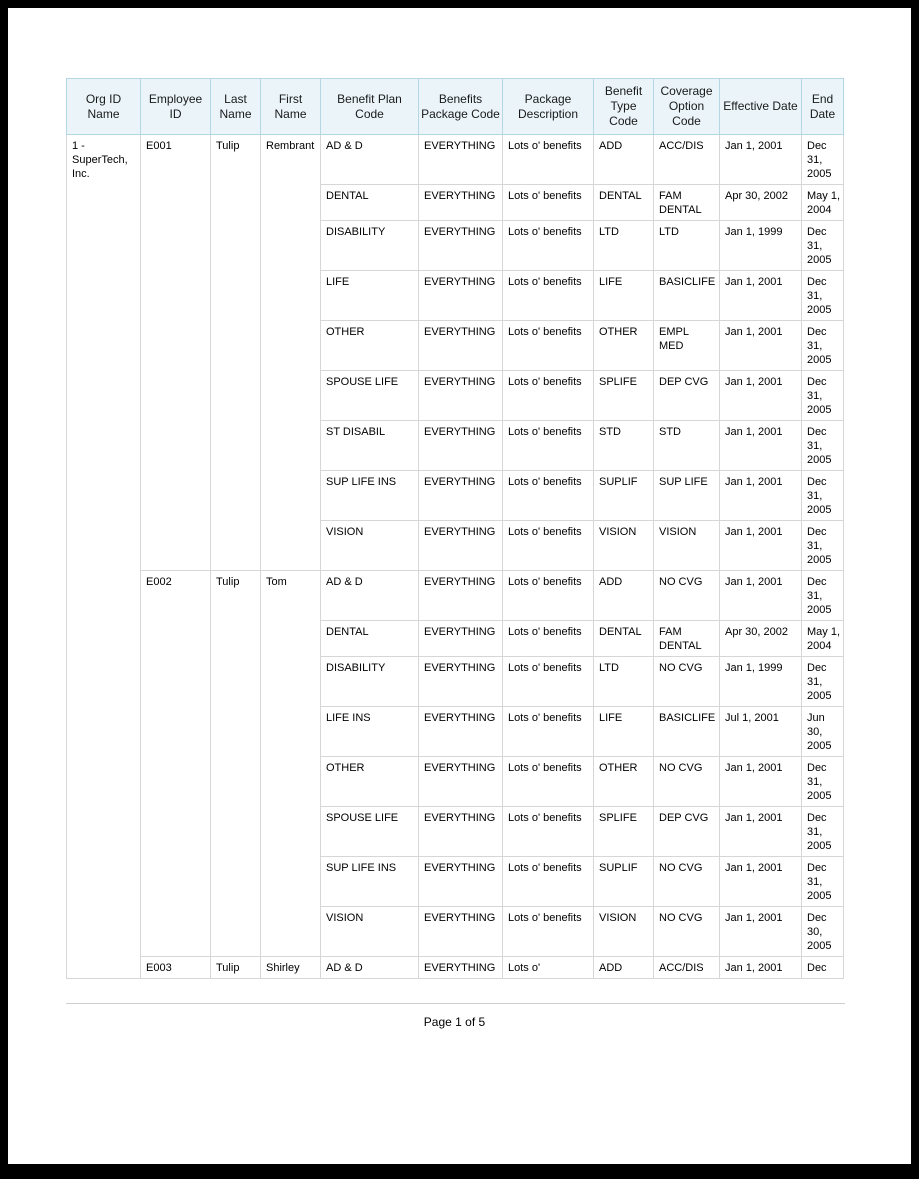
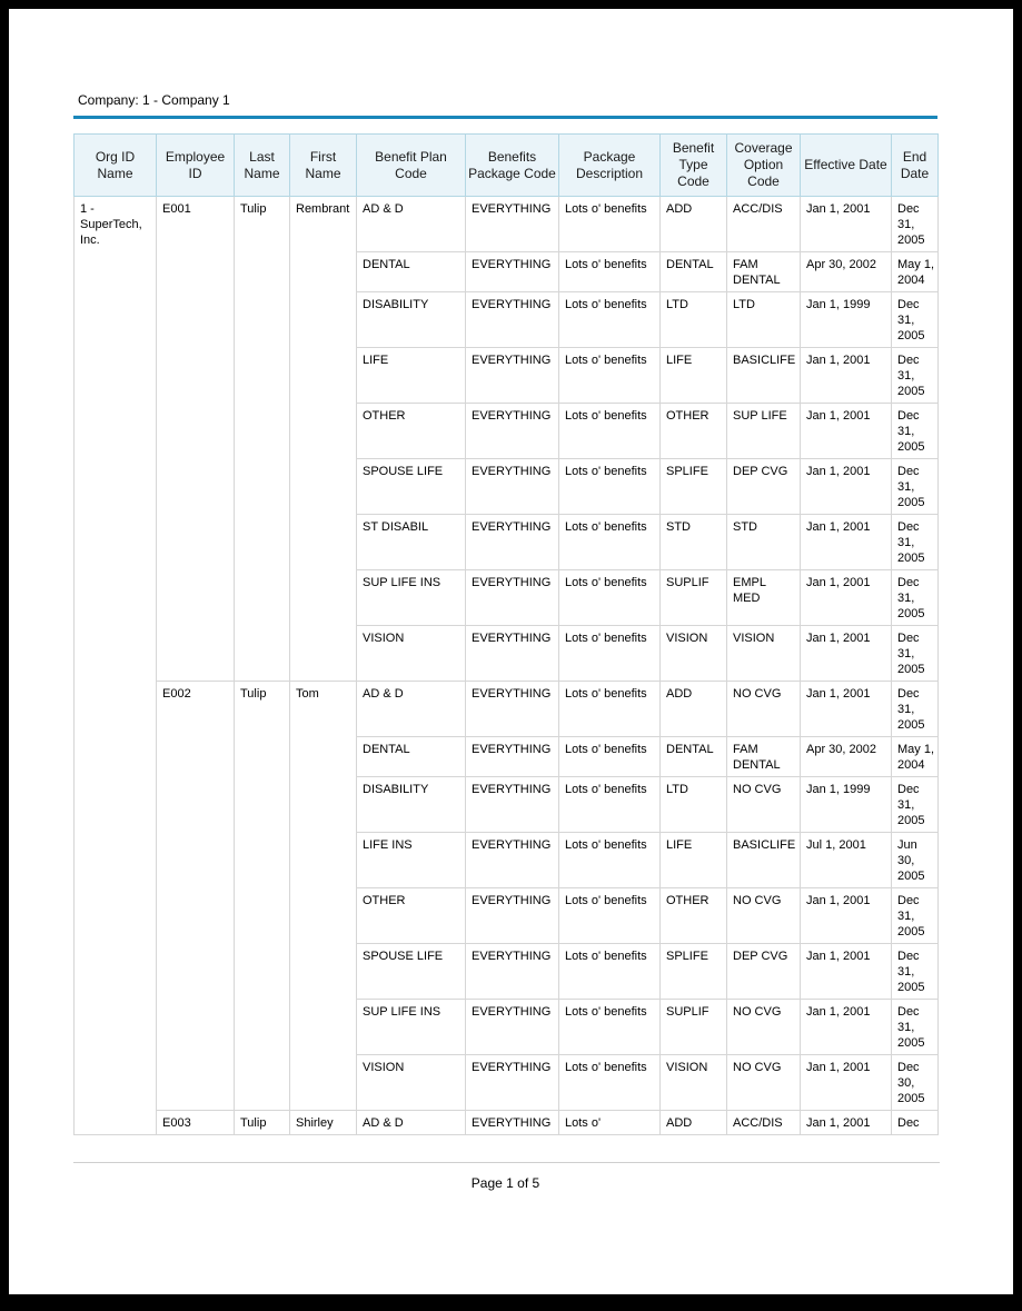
+ Company: 1 - Company 1
  Org ID Name	Employee ID	Last Name	First Name	Benefit Plan Code	Benefits Package Code	Package Description	Benefit Type Code	Coverage Option Code	Effective Date	End Date
  1 - SuperTech, Inc.	E001	Tulip	Rembrant	AD & D	EVERYTHING	Lots o' benefits	ADD	ACC/DIS	Jan 1, 2001	Dec 31, 2005
  DENTAL	EVERYTHING	Lots o' benefits	DENTAL	FAM DENTAL	Apr 30, 2002	May 1, 2004
  DISABILITY	EVERYTHING	Lots o' benefits	LTD	LTD	Jan 1, 1999	Dec 31, 2005
  LIFE	EVERYTHING	Lots o' benefits	LIFE	BASICLIFE	Jan 1, 2001	Dec 31, 2005
- OTHER	EVERYTHING	Lots o' benefits	OTHER	EMPL MED	Jan 1, 2001	Dec 31, 2005
+ OTHER	EVERYTHING	Lots o' benefits	OTHER	SUP LIFE	Jan 1, 2001	Dec 31, 2005
  SPOUSE LIFE	EVERYTHING	Lots o' benefits	SPLIFE	DEP CVG	Jan 1, 2001	Dec 31, 2005
  ST DISABIL	EVERYTHING	Lots o' benefits	STD	STD	Jan 1, 2001	Dec 31, 2005
- SUP LIFE INS	EVERYTHING	Lots o' benefits	SUPLIF	SUP LIFE	Jan 1, 2001	Dec 31, 2005
+ SUP LIFE INS	EVERYTHING	Lots o' benefits	SUPLIF	EMPL MED	Jan 1, 2001	Dec 31, 2005
  VISION	EVERYTHING	Lots o' benefits	VISION	VISION	Jan 1, 2001	Dec 31, 2005
  E002	Tulip	Tom	AD & D	EVERYTHING	Lots o' benefits	ADD	NO CVG	Jan 1, 2001	Dec 31, 2005
  DENTAL	EVERYTHING	Lots o' benefits	DENTAL	FAM DENTAL	Apr 30, 2002	May 1, 2004
  DISABILITY	EVERYTHING	Lots o' benefits	LTD	NO CVG	Jan 1, 1999	Dec 31, 2005
  LIFE INS	EVERYTHING	Lots o' benefits	LIFE	BASICLIFE	Jul 1, 2001	Jun 30, 2005
  OTHER	EVERYTHING	Lots o' benefits	OTHER	NO CVG	Jan 1, 2001	Dec 31, 2005
  SPOUSE LIFE	EVERYTHING	Lots o' benefits	SPLIFE	DEP CVG	Jan 1, 2001	Dec 31, 2005
  SUP LIFE INS	EVERYTHING	Lots o' benefits	SUPLIF	NO CVG	Jan 1, 2001	Dec 31, 2005
  VISION	EVERYTHING	Lots o' benefits	VISION	NO CVG	Jan 1, 2001	Dec 30, 2005
  E003	Tulip	Shirley	AD & D	EVERYTHING	Lots o'	ADD	ACC/DIS	Jan 1, 2001	Dec
  Page 1 of 5
